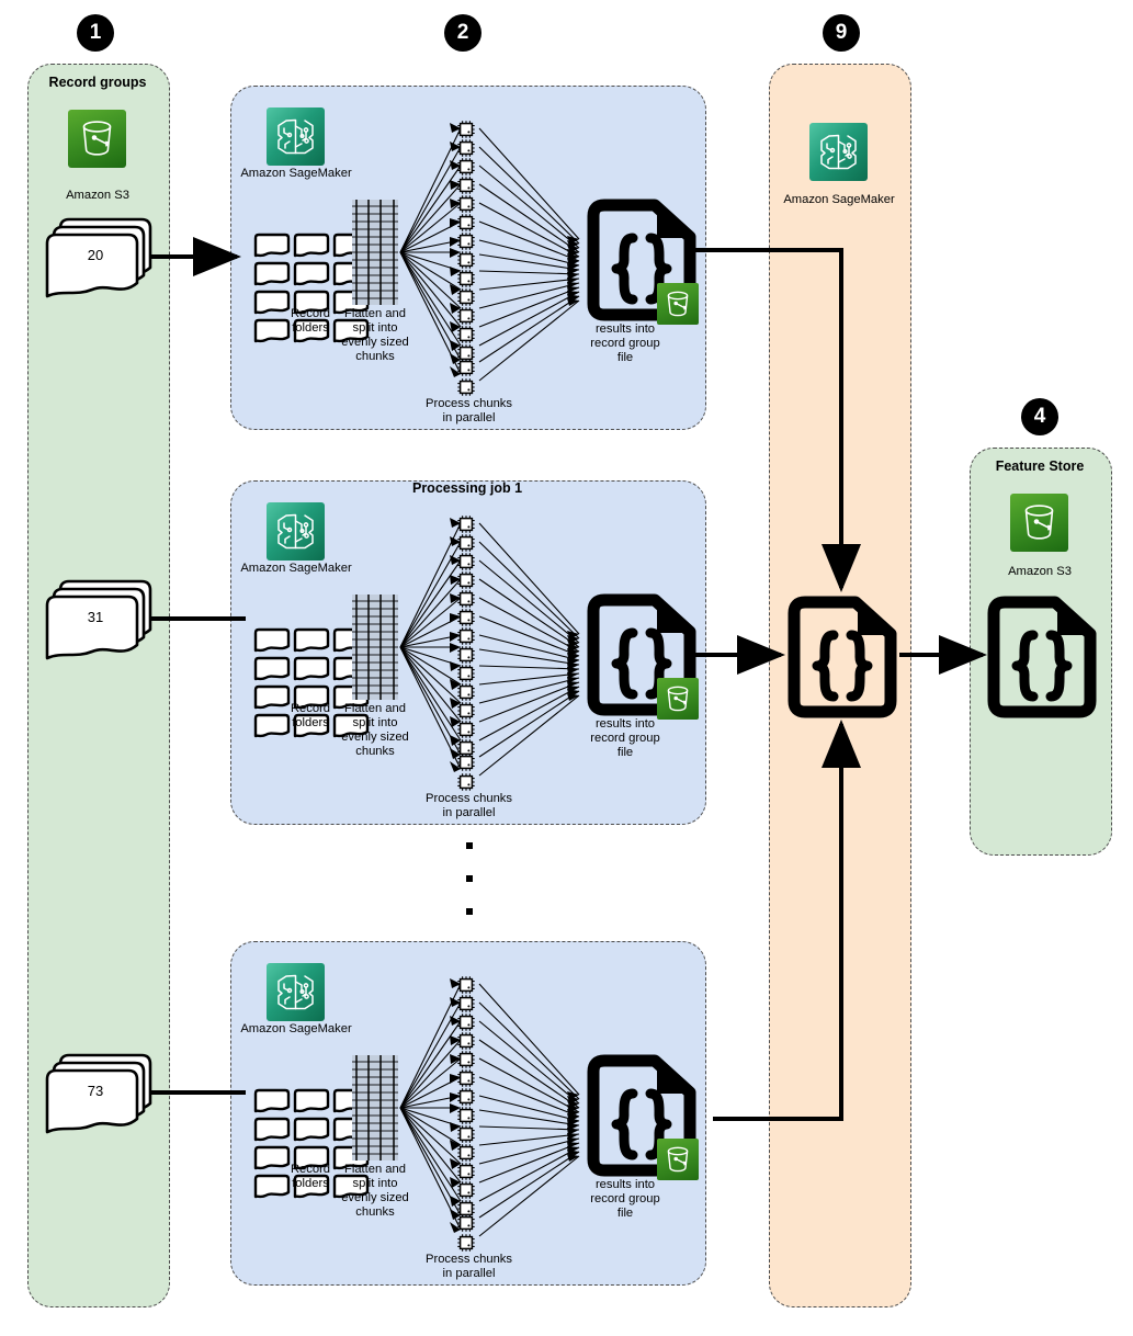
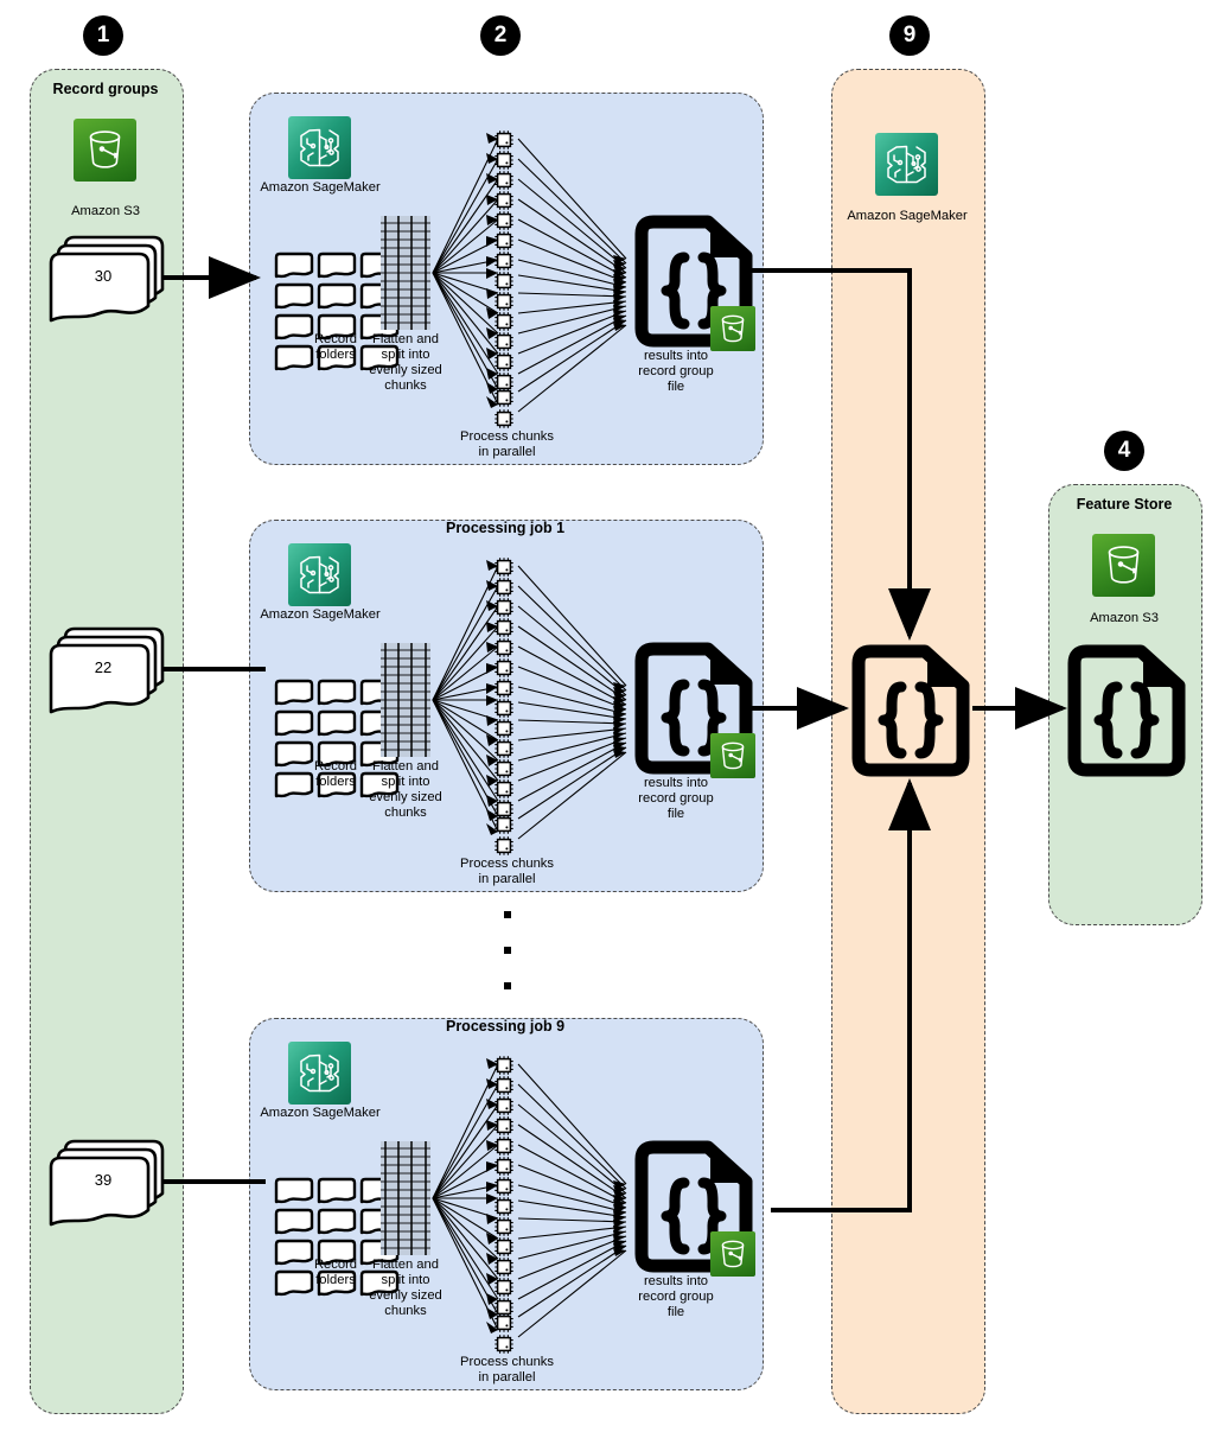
  1
  2
  9
  4
  Record groups
  Processing job 1
+ Processing job 9
  Feature Store
  Amazon S3
  Amazon SageMaker
  Amazon SageMaker
  Amazon SageMaker
  Amazon SageMaker
  Amazon S3
- 20
+ 30
- 31
+ 22
- 73
+ 39
  Record
  folders
  Flatten and
  split into
  evenly sized
  chunks
  Process chunks
  in parallel
  Combine
  results into
  record group
  file
  Record
  folders
  Flatten and
  split into
  evenly sized
  chunks
  Process chunks
  in parallel
  Combine
  results into
  record group
  file
  Record
  folders
  Flatten and
  split into
  evenly sized
  chunks
  Process chunks
  in parallel
  Combine
  results into
  record group
  file
